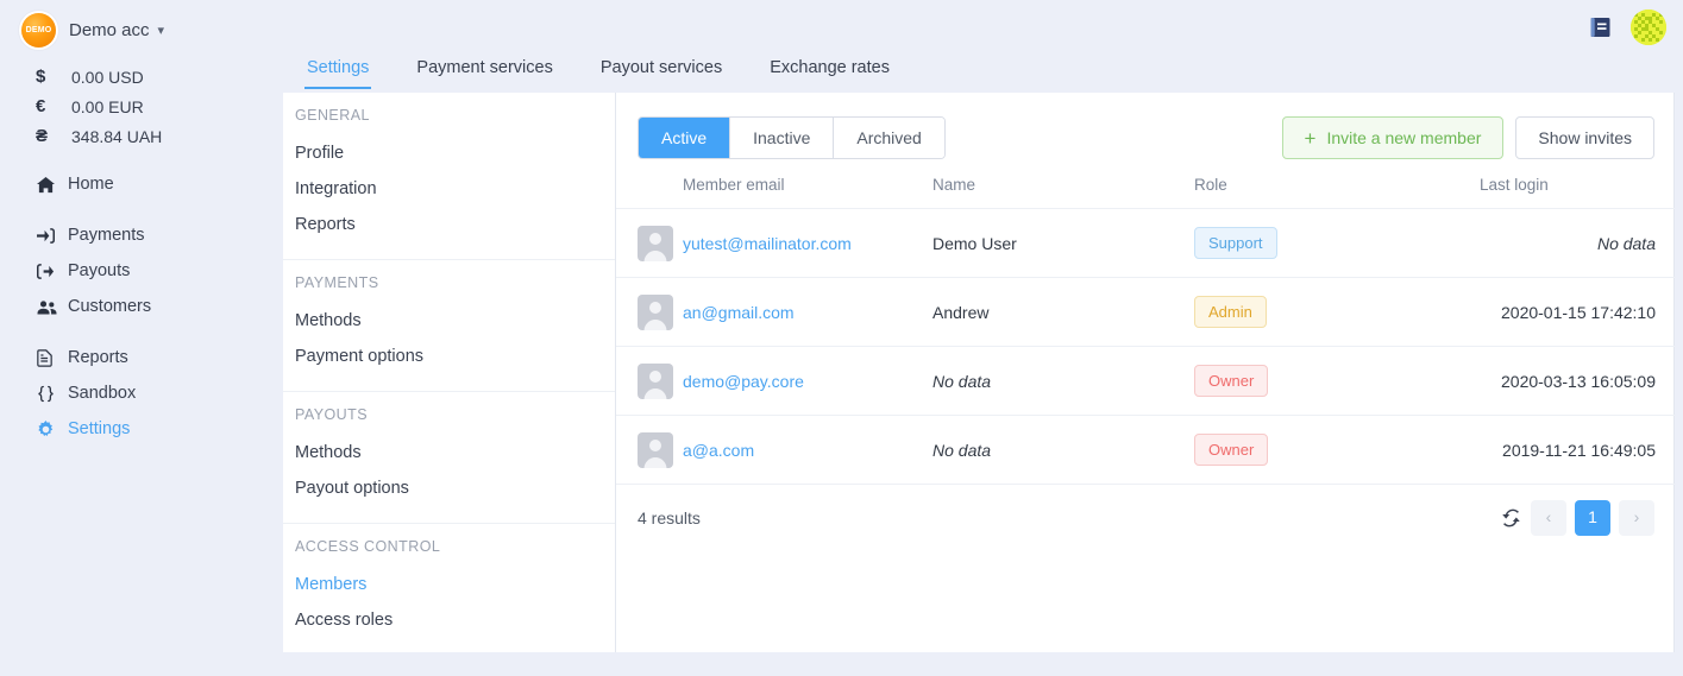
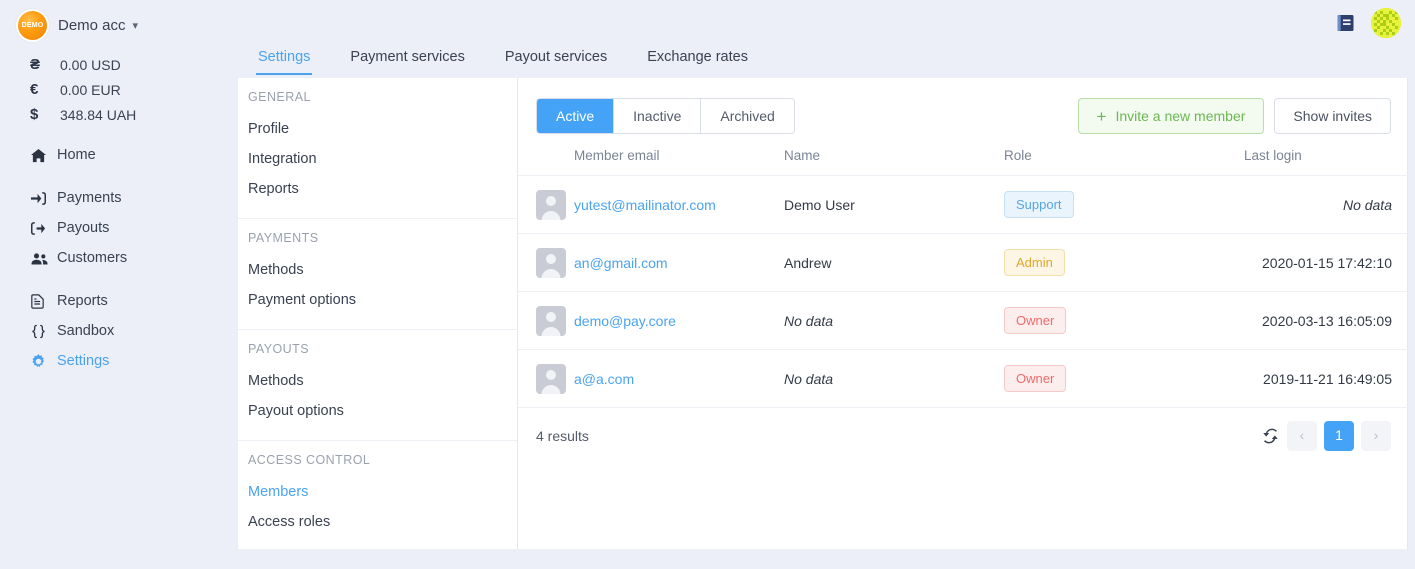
  Demo acc
  ▾
- $
+ ₴
  0.00 USD
  €
  0.00 EUR
- ₴
+ $
  348.84 UAH
  Home
  Payments
  Payouts
  Customers
  Reports
  Sandbox
  Settings
  Settings
  Payment services
  Payout services
  Exchange rates
  GENERAL
  Profile
  Integration
  Reports
  PAYMENTS
  Methods
  Payment options
  PAYOUTS
  Methods
  Payout options
  ACCESS CONTROL
  Members
  Access roles
  Active
  Inactive
  Archived
  +
  Invite a new member
  Show invites
  	Member email	Name	Role	Last login
  	yutest@mailinator.com	Demo User	Support	No data
  	an@gmail.com	Andrew	Admin	2020-01-15 17:42:10
  	demo@pay.core	No data	Owner	2020-03-13 16:05:09
  	a@a.com	No data	Owner	2019-11-21 16:49:05
  4 results
  ‹
  1
  ›
